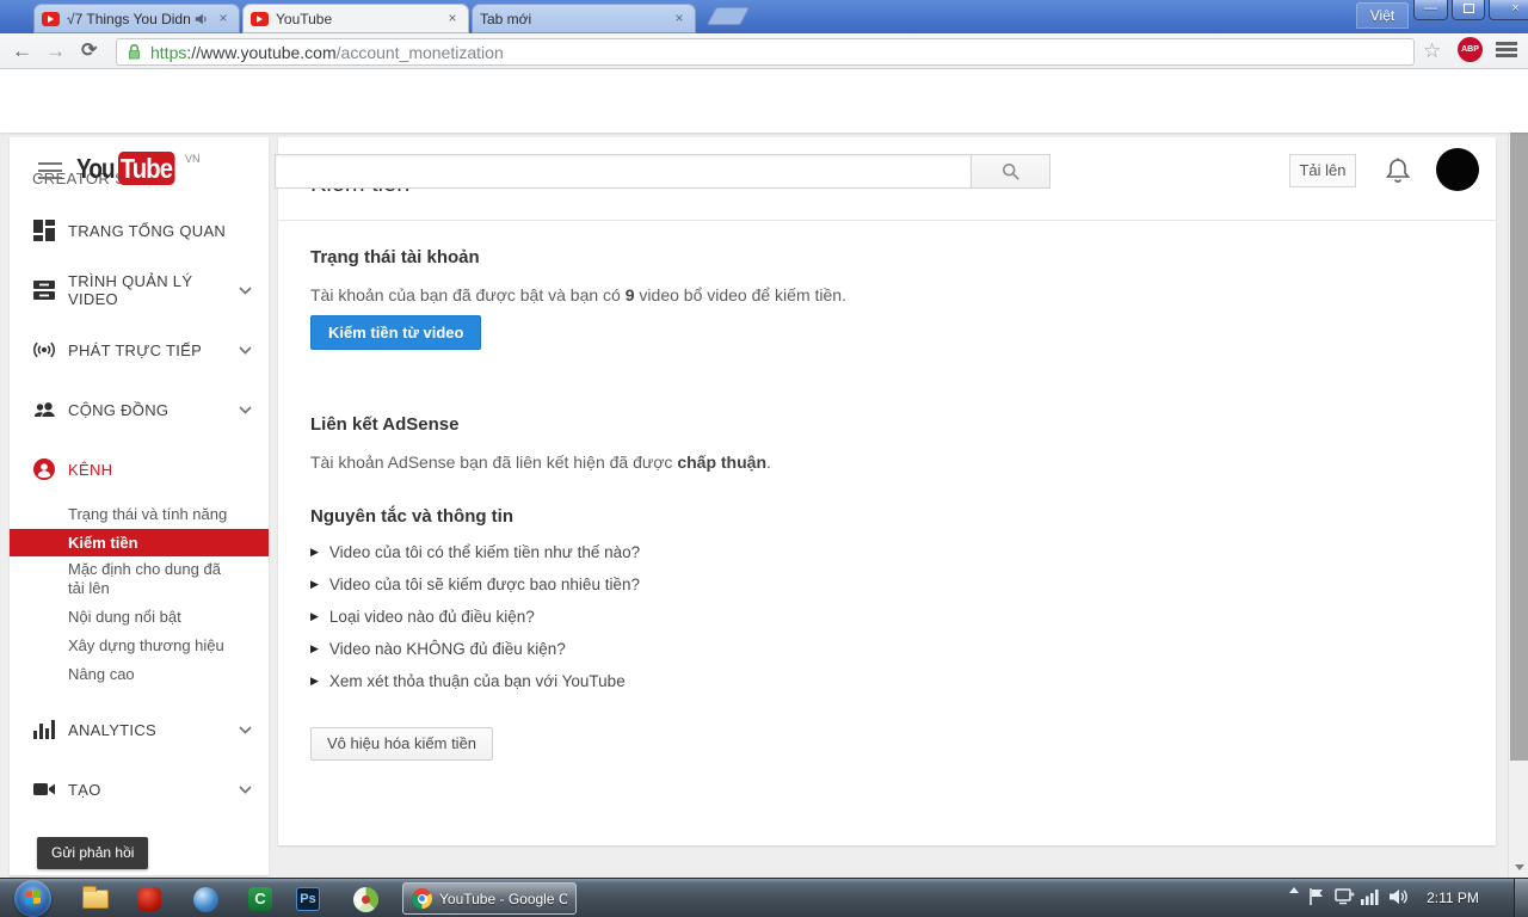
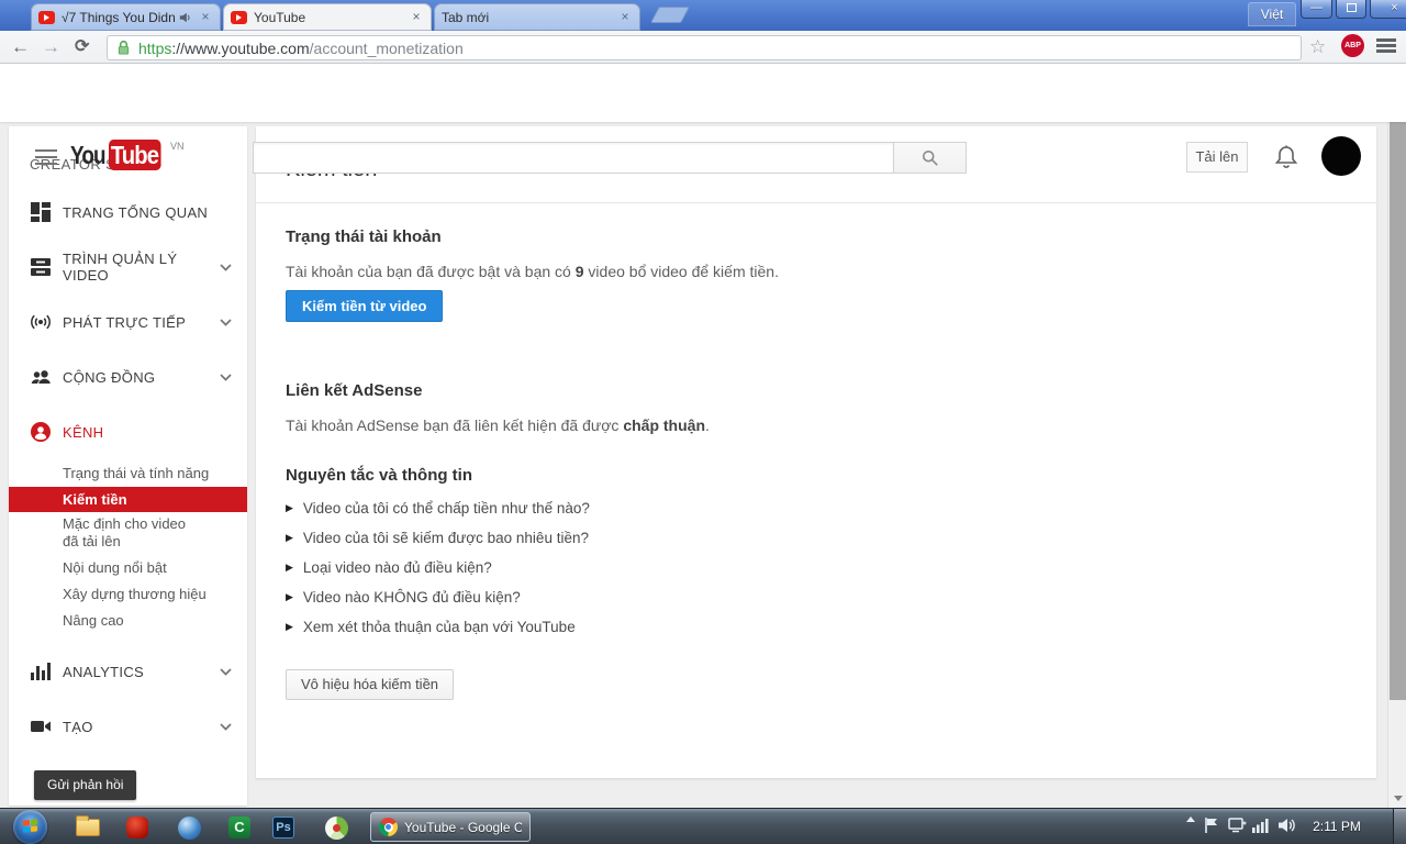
  √7 Things You Didn
  ×
  YouTube
  ×
  Tab mới
  ×
  Việt
  —
  ×
  ←
  →
  ⟳
  https://www.youtube.com/account_monetization
  ☆
  You
  Tube
  VN
  Tải lên
  TRANG TỔNG QUAN
  TRÌNH QUẢN LÝ VIDEO
  PHÁT TRỰC TIẾP
  CỘNG ĐỒNG
  KÊNH
  Trạng thái và tính năng
  Kiếm tiền
- Mặc định cho dung đã tải lên
+ Mặc định cho video đã tải lên
  Nội dung nổi bật
  Xây dựng thương hiệu
  Nâng cao
  ANALYTICS
  TẠO
  Gửi phản hồi
  Trạng thái tài khoản
  Tài khoản của bạn đã được bật và bạn có 9 video bổ video để kiếm tiền.
  Kiếm tiền từ video
  Liên kết AdSense
  Tài khoản AdSense bạn đã liên kết hiện đã được chấp thuận.
  Nguyên tắc và thông tin
  ▶
- Video của tôi có thể kiếm tiền như thế nào?
+ Video của tôi có thể chấp tiền như thế nào?
  ▶
  Video của tôi sẽ kiếm được bao nhiêu tiền?
  ▶
  Loại video nào đủ điều kiện?
  ▶
  Video nào KHÔNG đủ điều kiện?
  ▶
  Xem xét thỏa thuận của bạn với YouTube
  Vô hiệu hóa kiếm tiền
  C
  Ps
  YouTube - Google C
  2:11 PM
